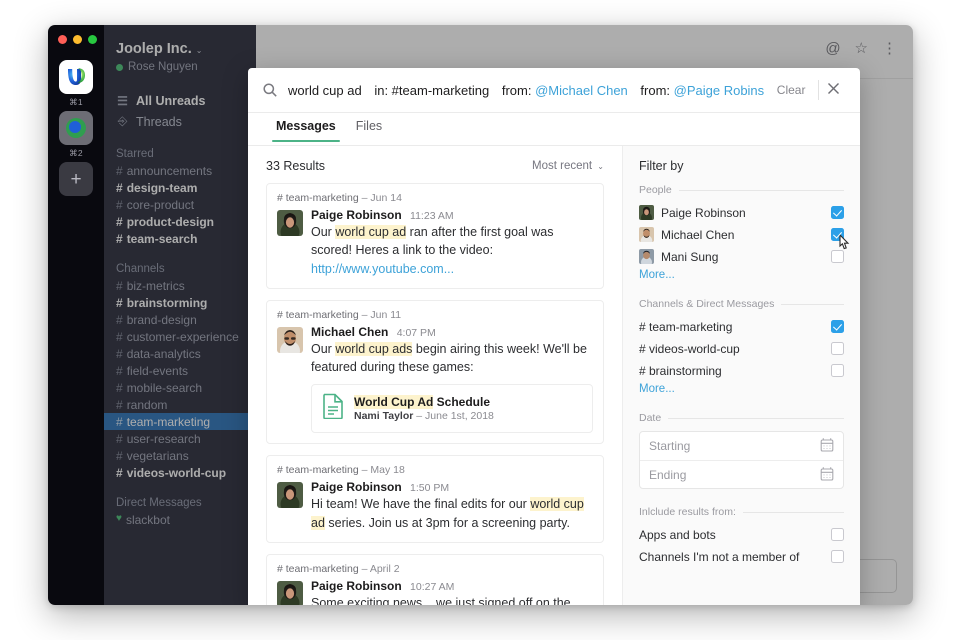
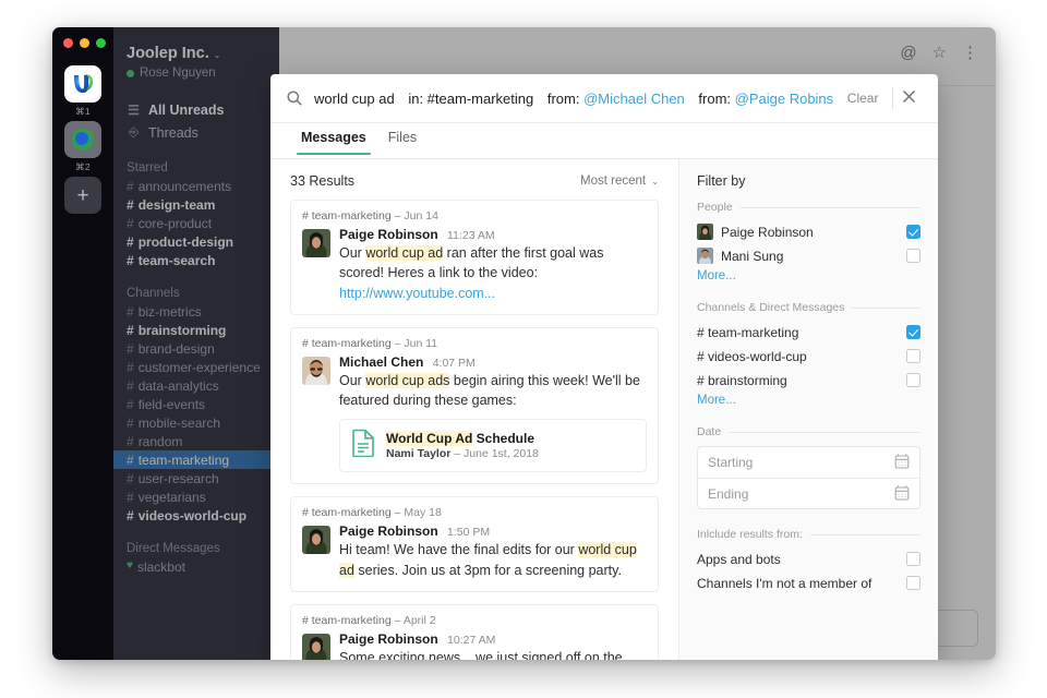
  ⌘1
  ⌘2
  +
  Joolep Inc. ⌄
  Rose Nguyen
  ☰
  All Unreads
  ⎆
  Threads
  Starred
  #
  announcements
  #
  design-team
  #
  core-product
  #
  product-design
  #
  team-search
  Channels
  #
  biz-metrics
  #
  brainstorming
  #
  brand-design
  #
  customer-experience
  #
  data-analytics
  #
  field-events
  #
  mobile-search
  #
  random
  #
  team-marketing
  #
  user-research
  #
  vegetarians
  #
  videos-world-cup
  Direct Messages
  ♥
  slackbot
  @
  ☆
  ⋮
  world cup ad in: #team-marketing from: @Michael Chen from: @Paige Robins
  Clear
  Messages
  Files
  33 Results
  Most recent ⌄
  # team-marketing – Jun 14
  Paige Robinson 11:23 AM
  Our world cup ad ran after the first goal was scored! Heres a link to the video: http://www.youtube.com...
  # team-marketing – Jun 11
  Michael Chen 4:07 PM
  Our world cup ads begin airing this week! We'll be featured during these games:
  World Cup Ad Schedule
  Nami Taylor – June 1st, 2018
  # team-marketing – May 18
  Paige Robinson 1:50 PM
  Hi team! We have the final edits for our world cup ad series. Join us at 3pm for a screening party.
  # team-marketing – April 2
  Paige Robinson 10:27 AM
  Some exciting news... we just signed off on the
  Filter by
  People
  Paige Robinson
- Michael Chen
  Mani Sung
  More...
  Channels & Direct Messages
  # team-marketing
  # videos-world-cup
  # brainstorming
  More...
  Date
  Starting
  Ending
  Inlclude results from:
  Apps and bots
  Channels I'm not a member of
